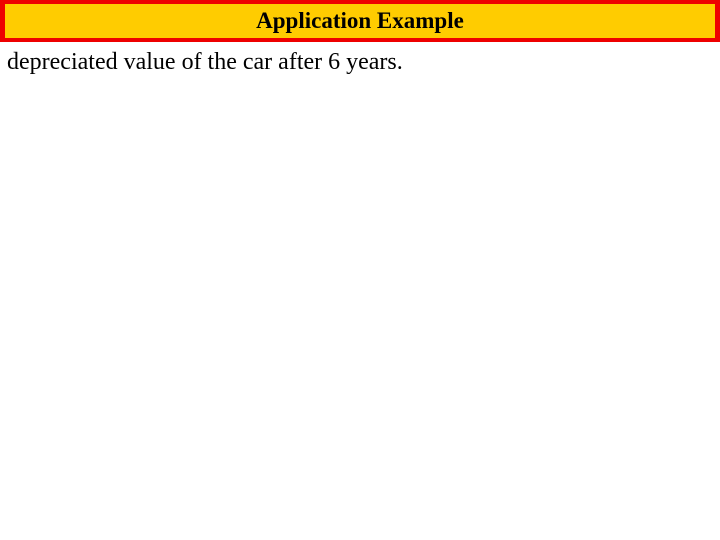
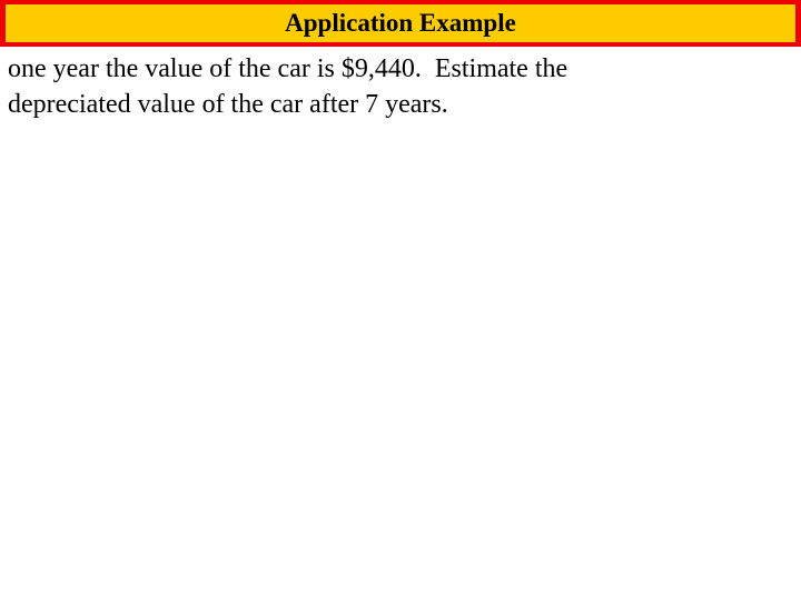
  Application Example
+ one year the value of the car is $9,440. Estimate the
- depreciated value of the car after 6 years.
+ depreciated value of the car after 7 years.
